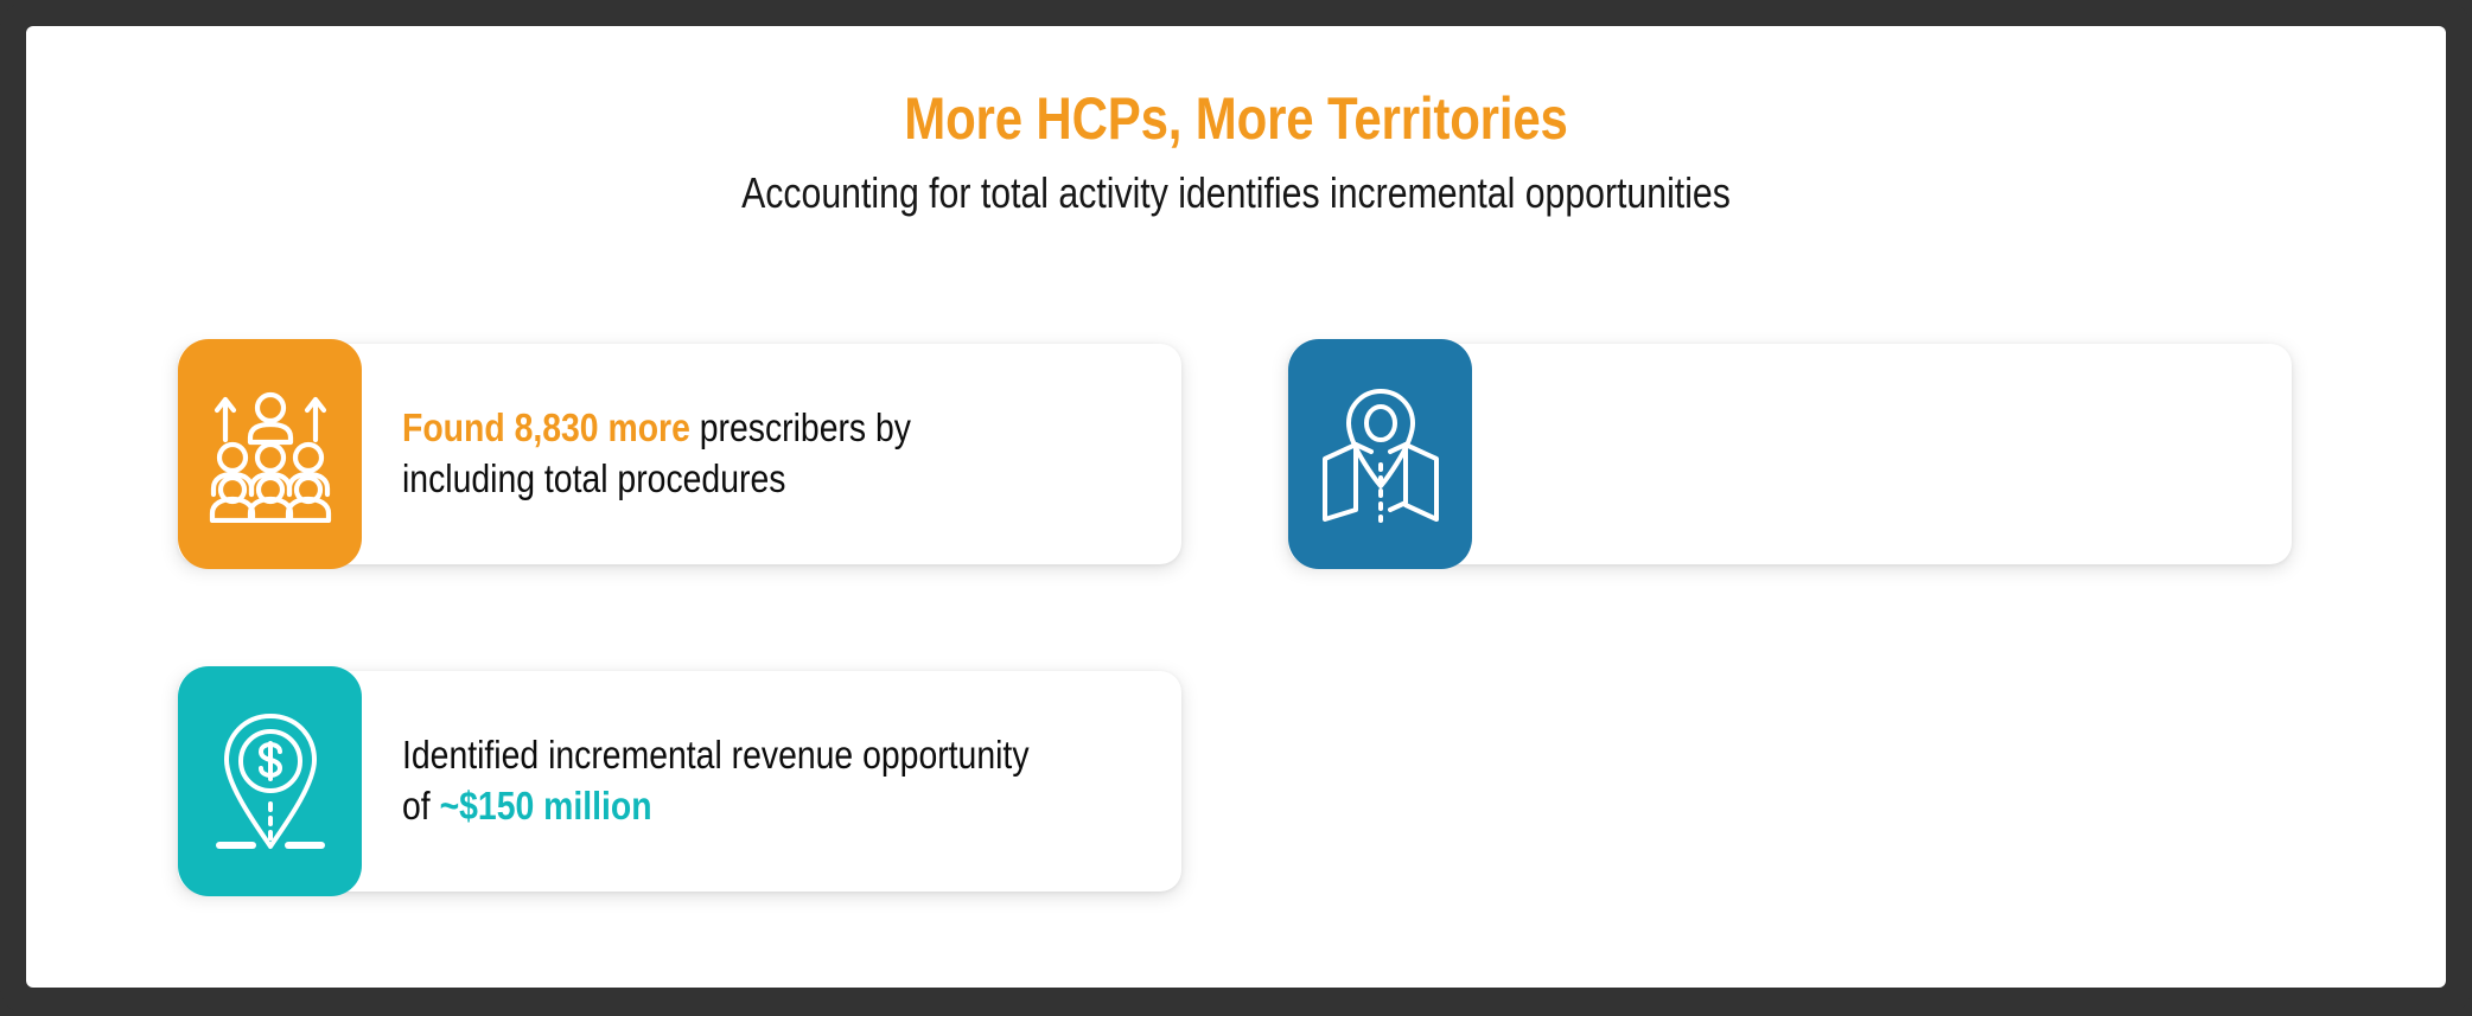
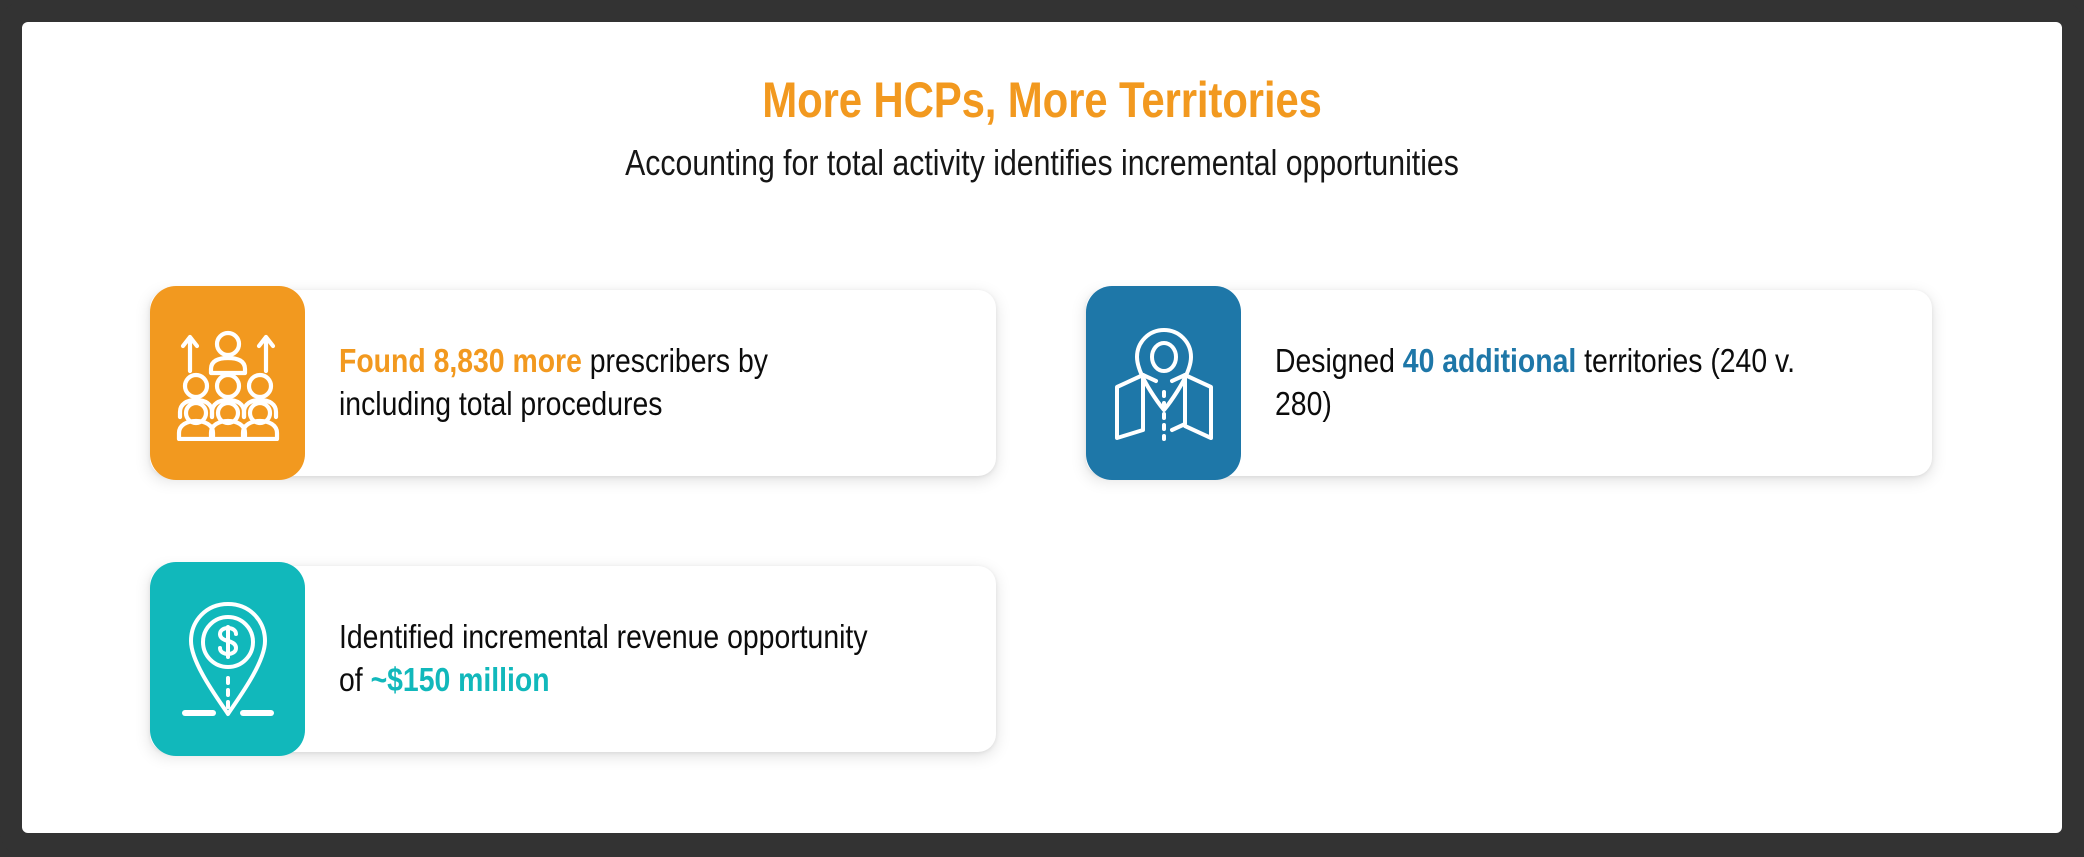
  More HCPs, More Territories
  Accounting for total activity identifies incremental opportunities
  Found 8,830 more prescribers by including total procedures
+ Designed 40 additional territories (240 v. 280)
  Identified incremental revenue opportunity of ~$150 million
